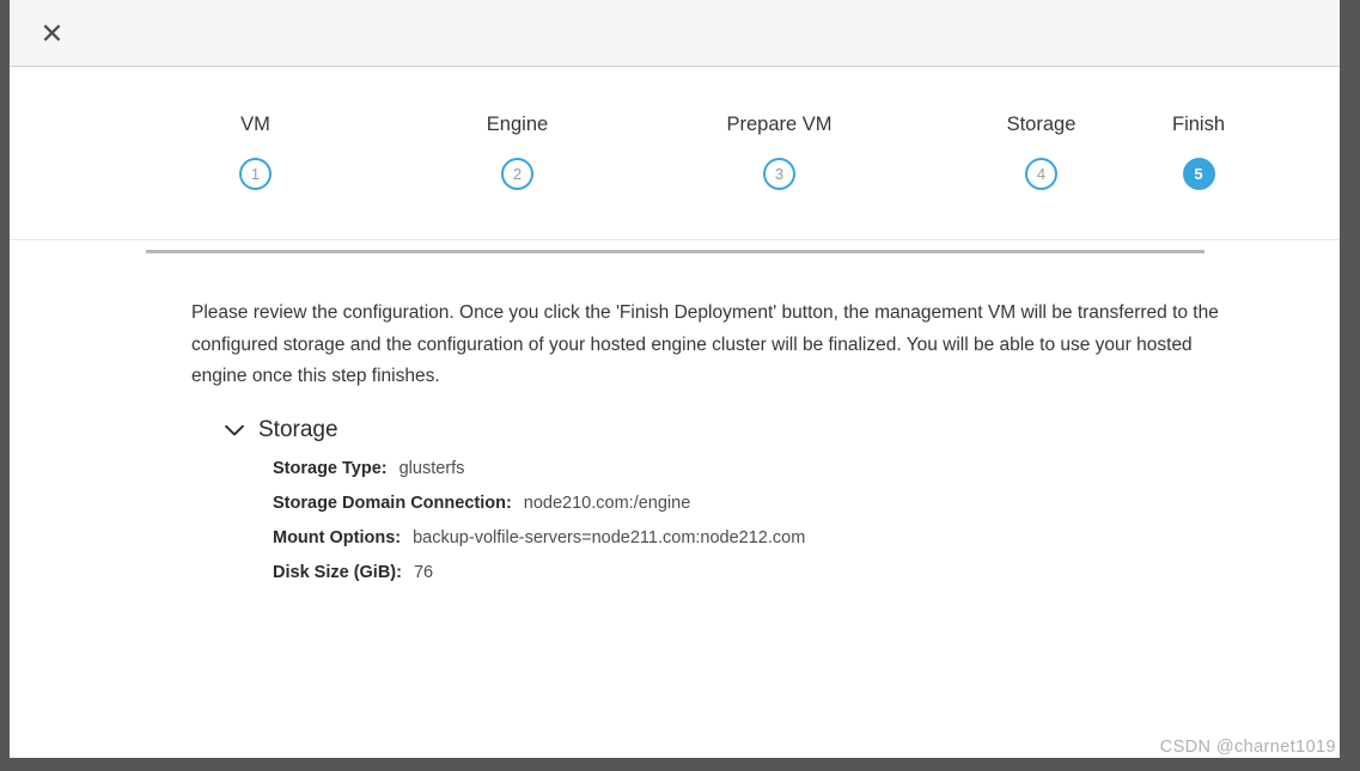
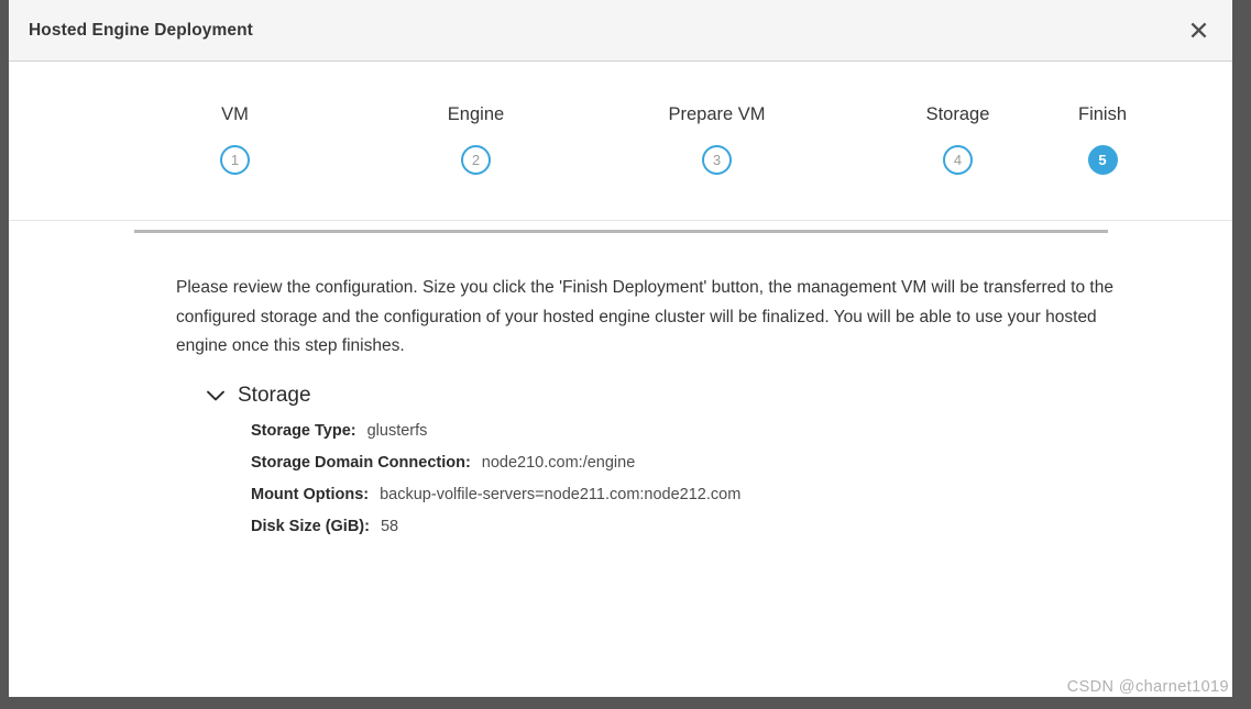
+ Hosted Engine Deployment
  VM
  1
  Engine
  2
  Prepare VM
  3
  Storage
  4
  Finish
  5
- Please review the configuration. Once you click the 'Finish Deployment' button, the management VM will be transferred to the configured storage and the configuration of your hosted engine cluster will be finalized. You will be able to use your hosted engine once this step finishes.
+ Please review the configuration. Size you click the 'Finish Deployment' button, the management VM will be transferred to the configured storage and the configuration of your hosted engine cluster will be finalized. You will be able to use your hosted engine once this step finishes.
  Storage
  Storage Type:
  glusterfs
  Storage Domain Connection:
  node210.com:/engine
  Mount Options:
  backup-volfile-servers=node211.com:node212.com
  Disk Size (GiB):
- 76
+ 58
  CSDN @charnet1019
